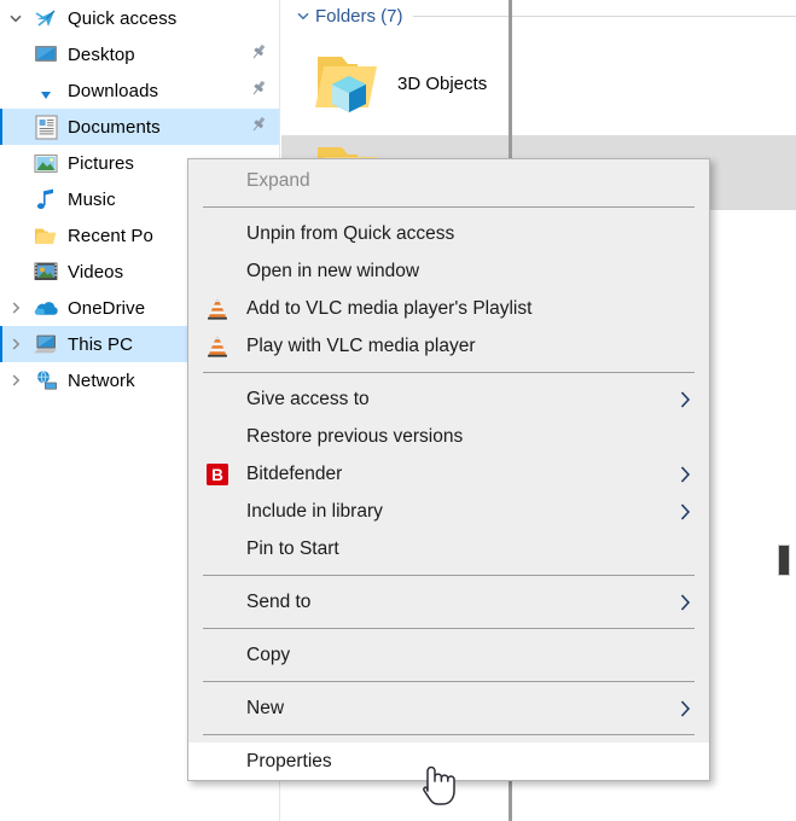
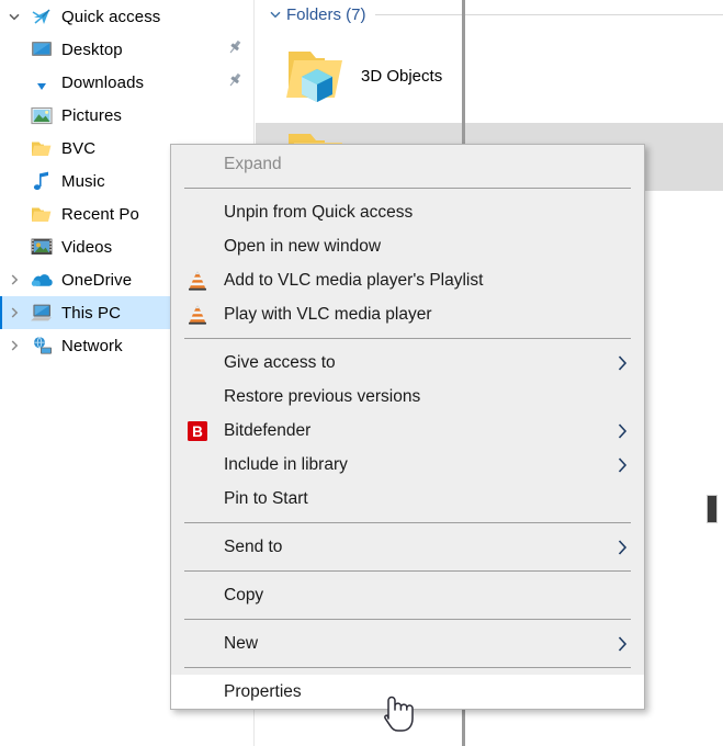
  Quick access
  Desktop
  Downloads
- Documents
  Pictures
+ BVC
  Music
  Recent Po
  Videos
  OneDrive
  This PC
  Network
  Folders (7)
  3D Objects
  Expand
  Unpin from Quick access
  Open in new window
  Add to VLC media player's Playlist
  Play with VLC media player
  Give access to
  Restore previous versions
  B
  Bitdefender
  Include in library
  Pin to Start
  Send to
  Copy
  New
  Properties
